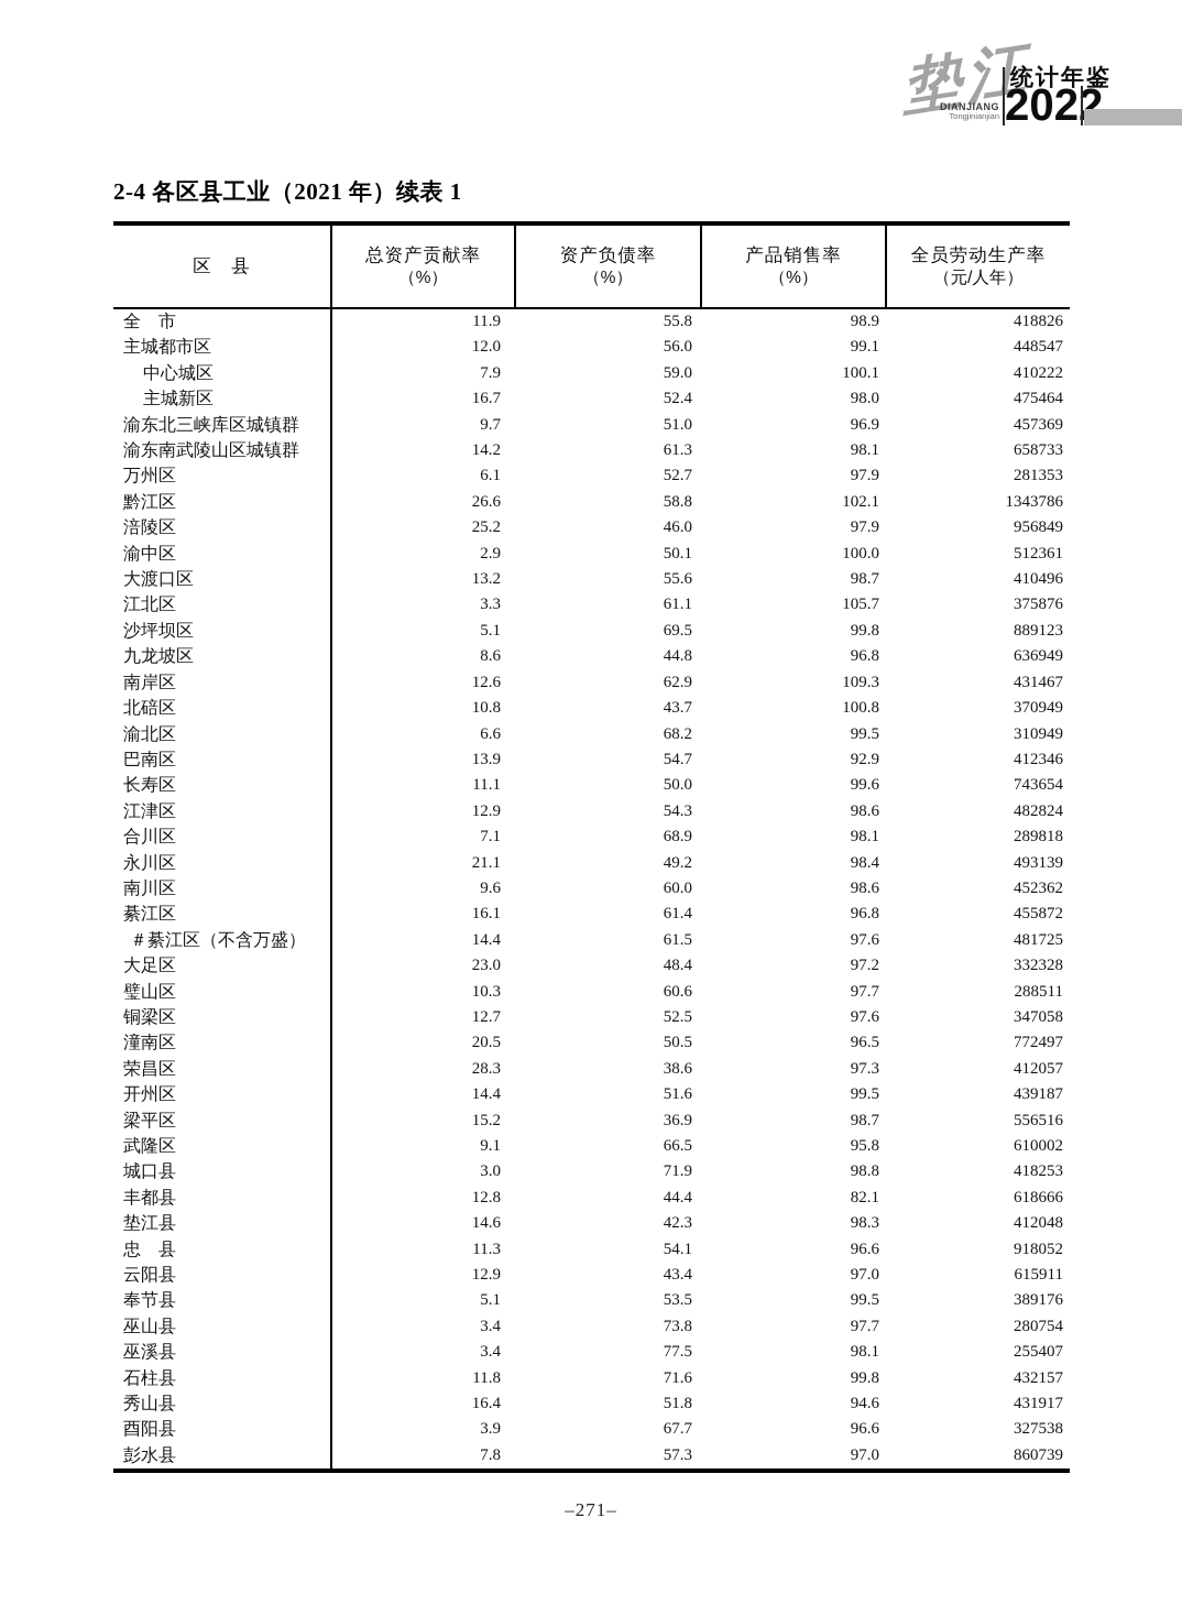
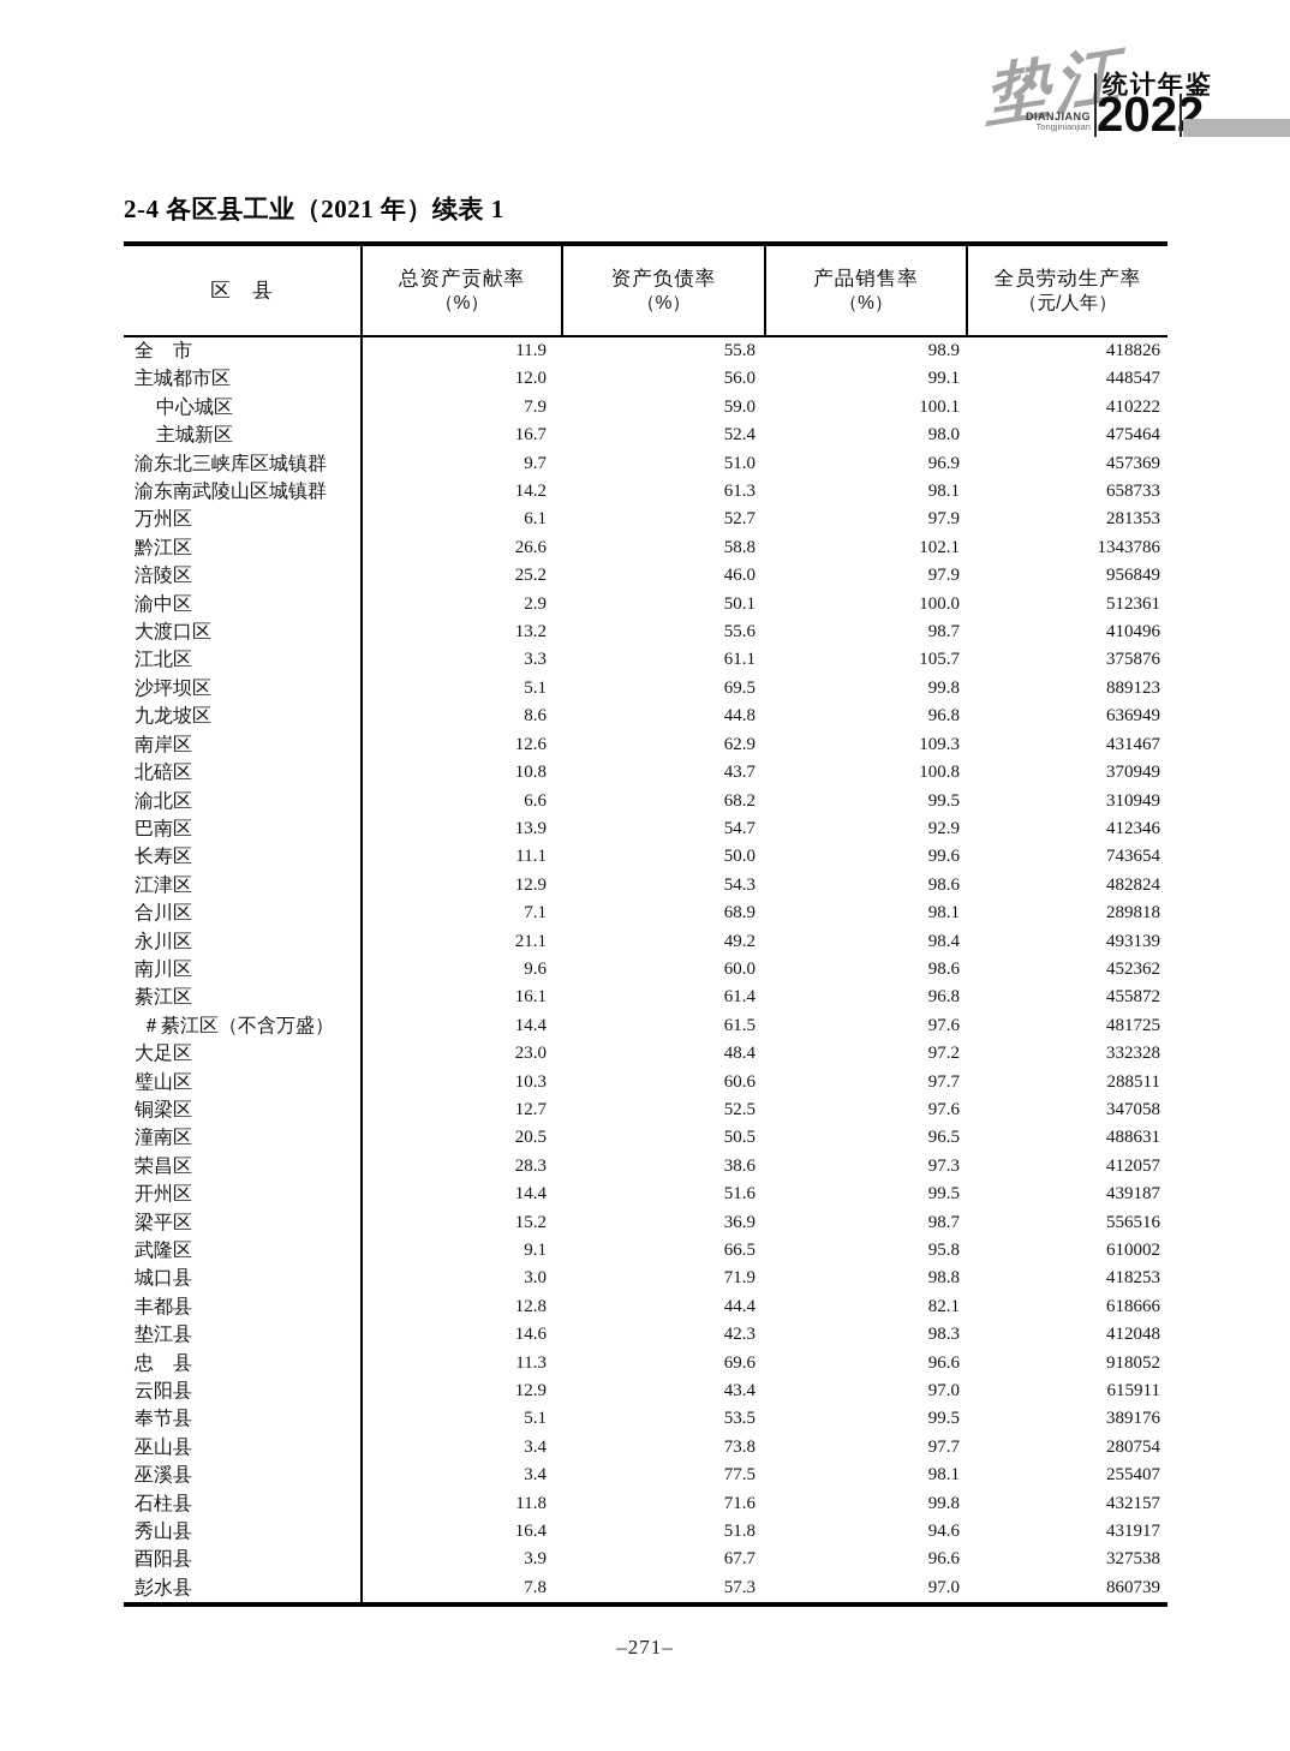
  DIANJIANG
  Tongjinianjian
  统计年鉴
  2022
  2-4 各区县工业（2021 年）续表 1
  区 县	总资产贡献率 （%）	资产负债率 （%）	产品销售率 （%）	全员劳动生产率 （元/人年）
  全 市	11.9	55.8	98.9	418826
  主城都市区	12.0	56.0	99.1	448547
  中心城区	7.9	59.0	100.1	410222
  主城新区	16.7	52.4	98.0	475464
  渝东北三峡库区城镇群	9.7	51.0	96.9	457369
  渝东南武陵山区城镇群	14.2	61.3	98.1	658733
  万州区	6.1	52.7	97.9	281353
  黔江区	26.6	58.8	102.1	1343786
  涪陵区	25.2	46.0	97.9	956849
  渝中区	2.9	50.1	100.0	512361
  大渡口区	13.2	55.6	98.7	410496
  江北区	3.3	61.1	105.7	375876
  沙坪坝区	5.1	69.5	99.8	889123
  九龙坡区	8.6	44.8	96.8	636949
  南岸区	12.6	62.9	109.3	431467
  北碚区	10.8	43.7	100.8	370949
  渝北区	6.6	68.2	99.5	310949
  巴南区	13.9	54.7	92.9	412346
  长寿区	11.1	50.0	99.6	743654
  江津区	12.9	54.3	98.6	482824
  合川区	7.1	68.9	98.1	289818
  永川区	21.1	49.2	98.4	493139
  南川区	9.6	60.0	98.6	452362
  綦江区	16.1	61.4	96.8	455872
  ＃綦江区（不含万盛）	14.4	61.5	97.6	481725
  大足区	23.0	48.4	97.2	332328
  璧山区	10.3	60.6	97.7	288511
  铜梁区	12.7	52.5	97.6	347058
- 潼南区	20.5	50.5	96.5	772497
+ 潼南区	20.5	50.5	96.5	488631
  荣昌区	28.3	38.6	97.3	412057
  开州区	14.4	51.6	99.5	439187
  梁平区	15.2	36.9	98.7	556516
  武隆区	9.1	66.5	95.8	610002
  城口县	3.0	71.9	98.8	418253
  丰都县	12.8	44.4	82.1	618666
  垫江县	14.6	42.3	98.3	412048
- 忠 县	11.3	54.1	96.6	918052
+ 忠 县	11.3	69.6	96.6	918052
  云阳县	12.9	43.4	97.0	615911
  奉节县	5.1	53.5	99.5	389176
  巫山县	3.4	73.8	97.7	280754
  巫溪县	3.4	77.5	98.1	255407
  石柱县	11.8	71.6	99.8	432157
  秀山县	16.4	51.8	94.6	431917
  酉阳县	3.9	67.7	96.6	327538
  彭水县	7.8	57.3	97.0	860739
  –271–
